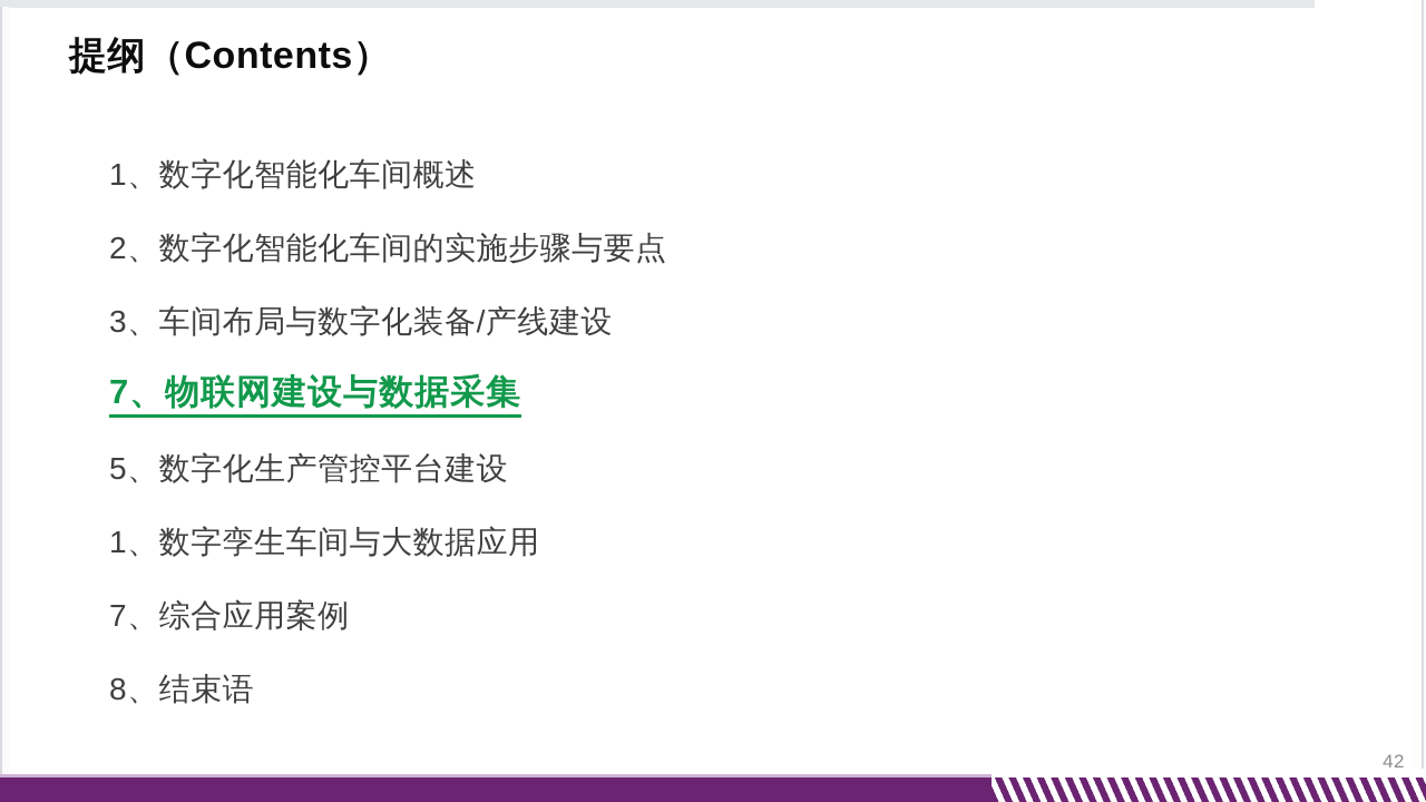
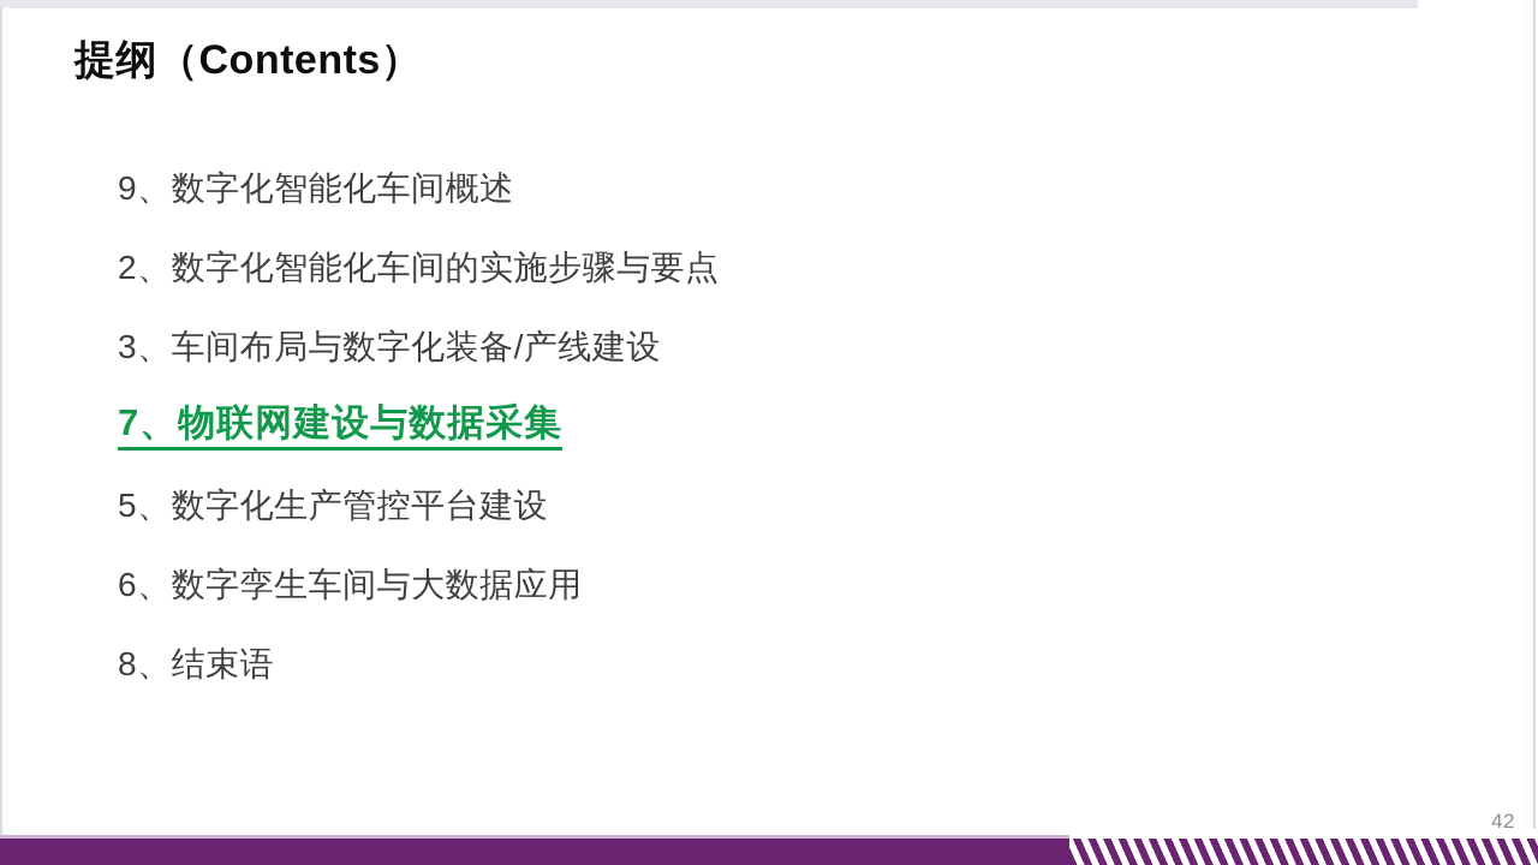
  提纲（Contents）
- 1、数字化智能化车间概述
+ 9、数字化智能化车间概述
  2、数字化智能化车间的实施步骤与要点
  3、车间布局与数字化装备/产线建设
  7、物联网建设与数据采集
  5、数字化生产管控平台建设
- 1、数字孪生车间与大数据应用
+ 6、数字孪生车间与大数据应用
- 7、综合应用案例
  8、结束语
  42
